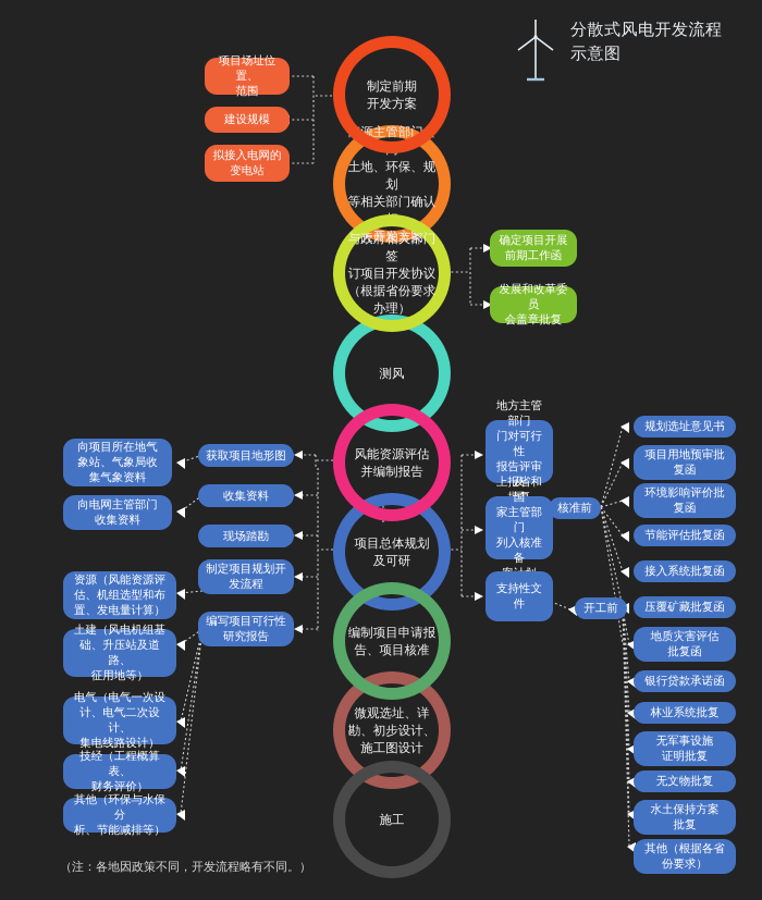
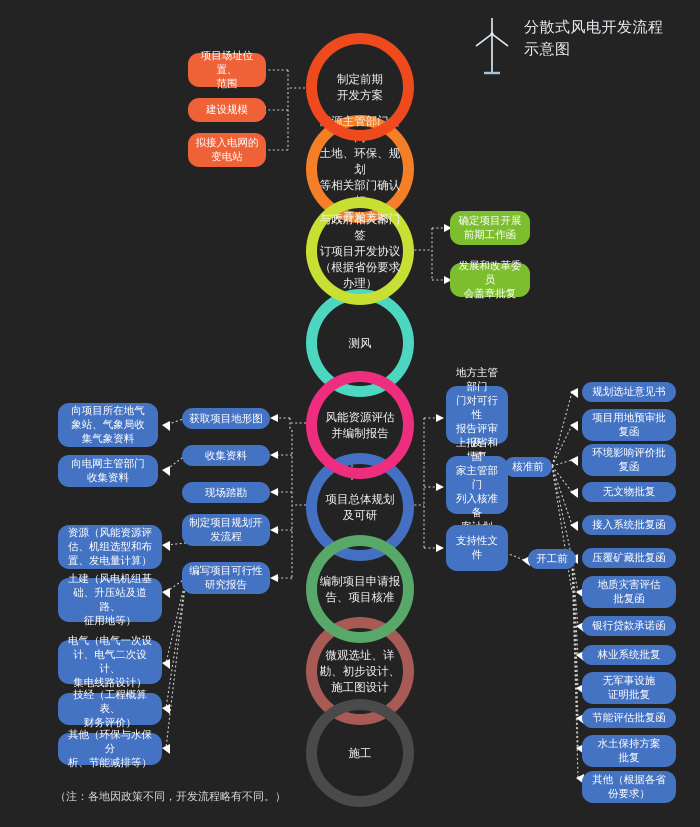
  分散式风电开发流程
  示意图
  制定前期
  开发方案
  能源主管部门会同
  土地、环保、规划
  等相关部门确认相
  关开发方案
  与政府相关部门签
  订项目开发协议
  （根据省份要求办理）
  测风
  风能资源评估
  并编制报告
  项目总体规划
  及可研
  编制项目申请报
  告、项目核准
  微观选址、详
  勘、初步设计、
  施工图设计
  施工
  项目场址位置、
  范围
  建设规模
  拟接入电网的
  变电站
  确定项目开展
  前期工作函
  发展和改革委员
  会盖章批复
  向项目所在地气
  象站、气象局收
  集气象资料
  向电网主管部门
  收集资料
  资源（风能资源评
  估、机组选型和布
  置、发电量计算）
  土建（风电机组基
  础、升压站及道路、
  征用地等）
  电气（电气一次设
  计、电气二次设计、
  集电线路设计）
  技经（工程概算表、
  财务评价）
  其他（环保与水保分
  析、节能减排等）
  获取项目地形图
  收集资料
  现场踏勘
  制定项目规划开
  发流程
  编写项目可行性
  研究报告
  地方主管部门
  门对可行性
  报告评审及
  上报省和国
  家主管部门
  列入核准备
  支持性文件
  核准前
  开工前
  规划选址意见书
  项目用地预审批
  复函
  环境影响评价批
  复函
- 节能评估批复函
+ 无文物批复
  接入系统批复函
  压覆矿藏批复函
  地质灾害评估
  批复函
  银行贷款承诺函
  林业系统批复
  无军事设施
  证明批复
- 无文物批复
+ 节能评估批复函
  水土保持方案
  批复
  其他（根据各省
  份要求）
  （注：各地因政策不同，开发流程略有不同。）
